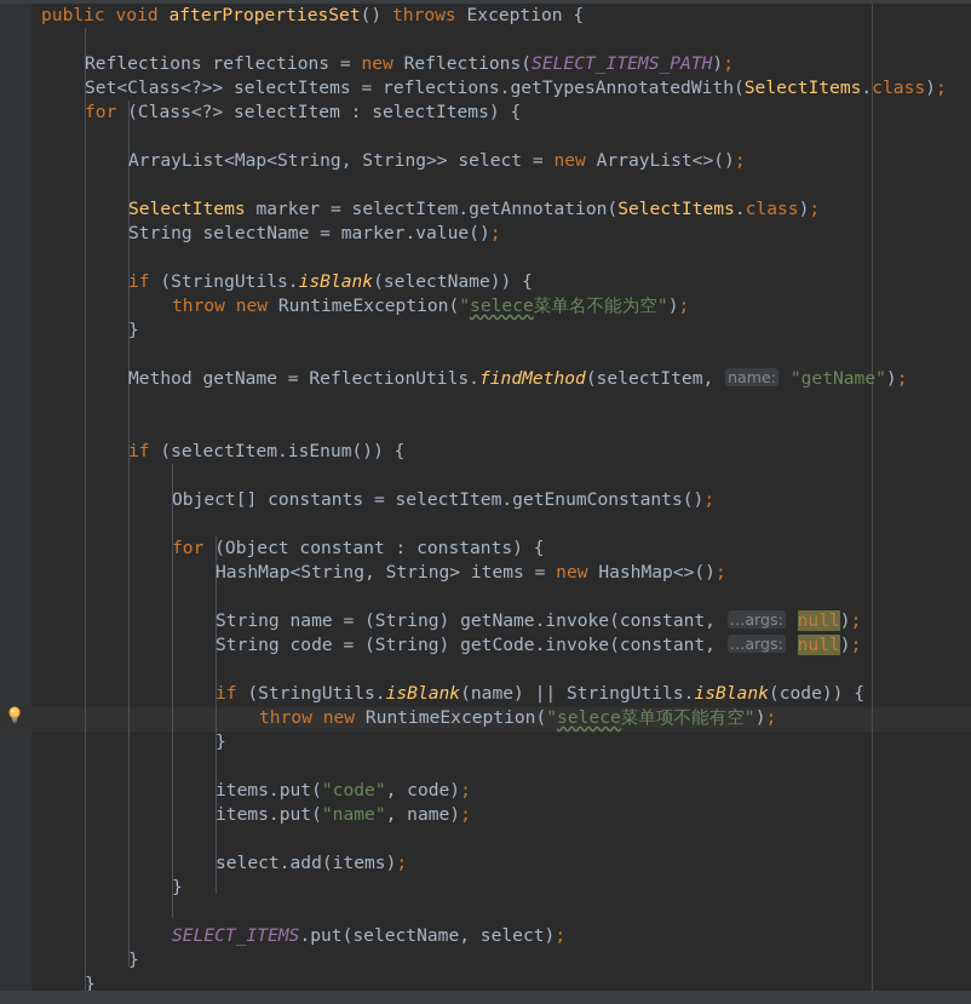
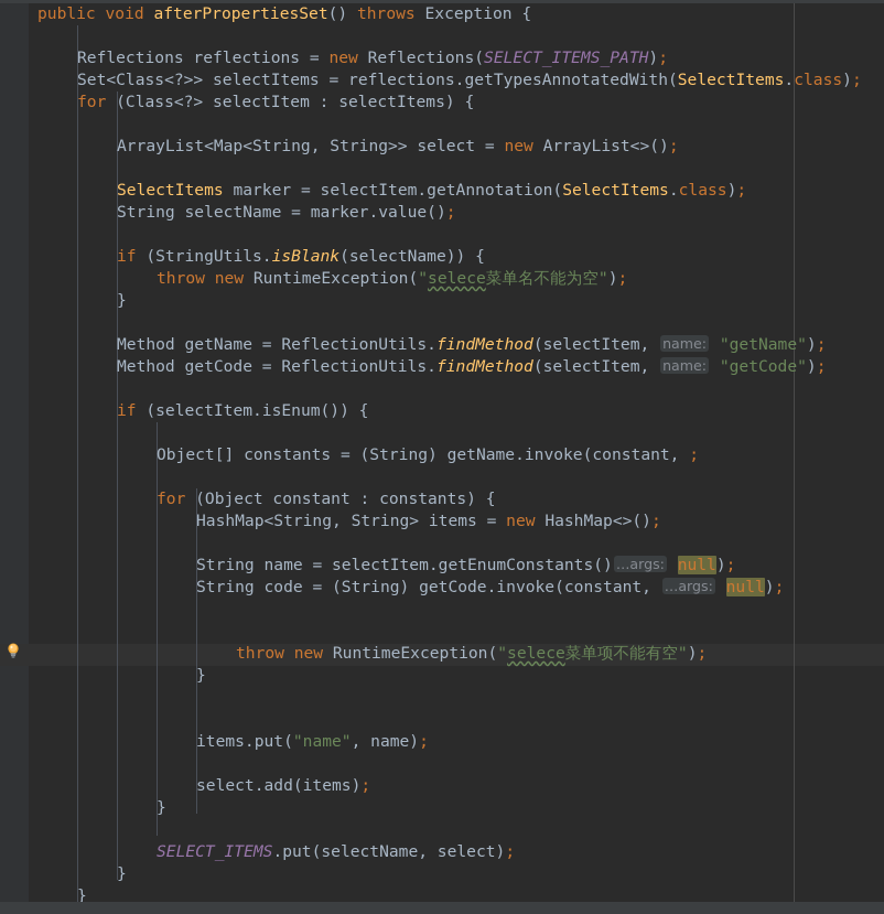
  public void afterPropertiesSet() throws Exception {
  Reflections reflections = new Reflections(SELECT_ITEMS_PATH);
  Set<Class<?>> selectItems = reflections.getTypesAnnotatedWith(SelectItems.class);
  for (Class<?> selectItem : selectItems) {
  ArrayList<Map<String, String>> select = new ArrayList<>();
  SelectItems marker = selectItem.getAnnotation(SelectItems.class);
  String selectName = marker.value();
  if (StringUtils.isBlank(selectName)) {
  throw new RuntimeException("selece菜单名不能为空");
  }
  Method getName = ReflectionUtils.findMethod(selectItem, name: "getName");
+ Method getCode = ReflectionUtils.findMethod(selectItem, name: "getCode");
  if (selectItem.isEnum()) {
- Object[] constants = selectItem.getEnumConstants();
+ Object[] constants = (String) getName.invoke(constant, ;
  for (Object constant : constants) {
  HashMap<String, String> items = new HashMap<>();
- String name = (String) getName.invoke(constant, …args: null);
+ String name = selectItem.getEnumConstants() …args: null);
  String code = (String) getCode.invoke(constant, …args: null);
- if (StringUtils.isBlank(name) || StringUtils.isBlank(code)) {
  throw new RuntimeException("selece菜单项不能有空");
  }
- items.put("code", code);
  items.put("name", name);
  select.add(items);
  }
  SELECT_ITEMS.put(selectName, select);
  }
  }
